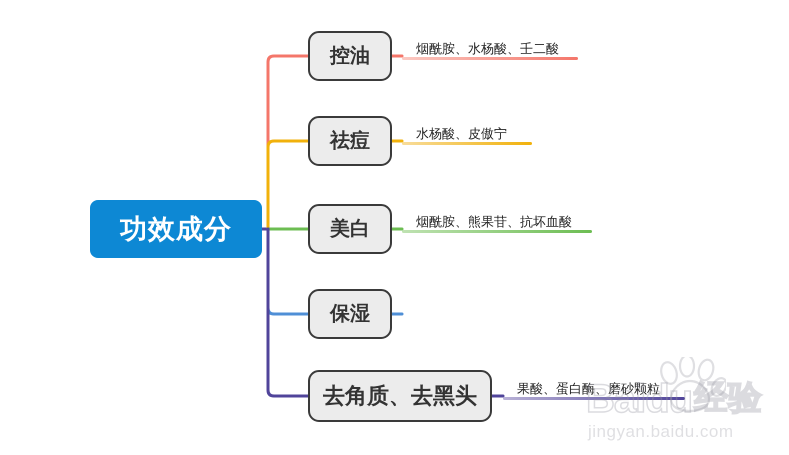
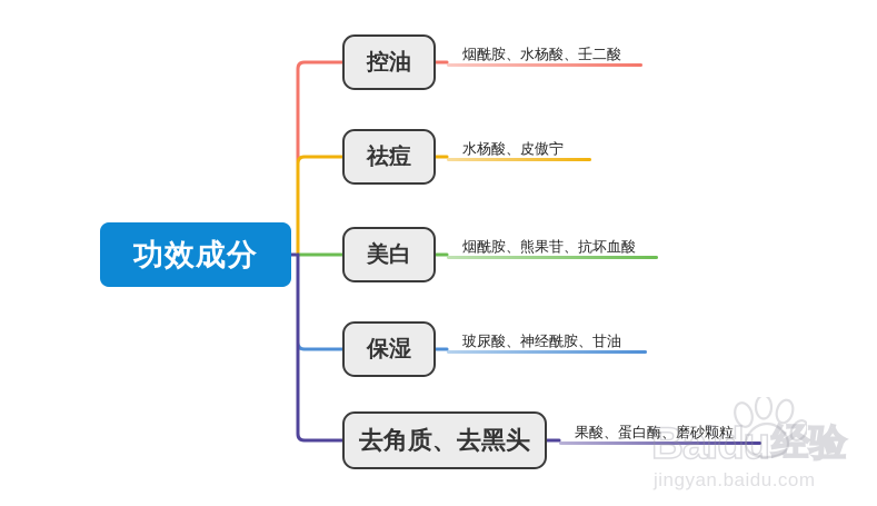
  功效成分
  控油
  烟酰胺、水杨酸、壬二酸
  祛痘
  水杨酸、皮傲宁
  美白
  烟酰胺、熊果苷、抗坏血酸
  保湿
+ 玻尿酸、神经酰胺、甘油
  去角质、去黑头
  果酸、蛋白酶、磨砂颗粒
  Baidu
  经验
  jingyan.baidu.com
